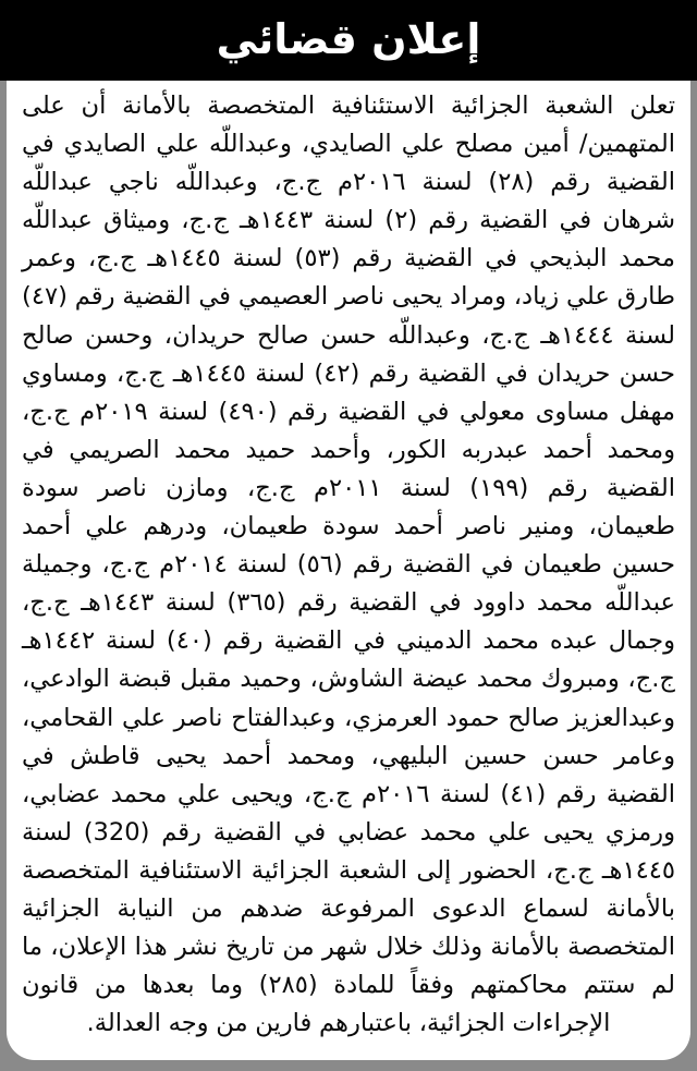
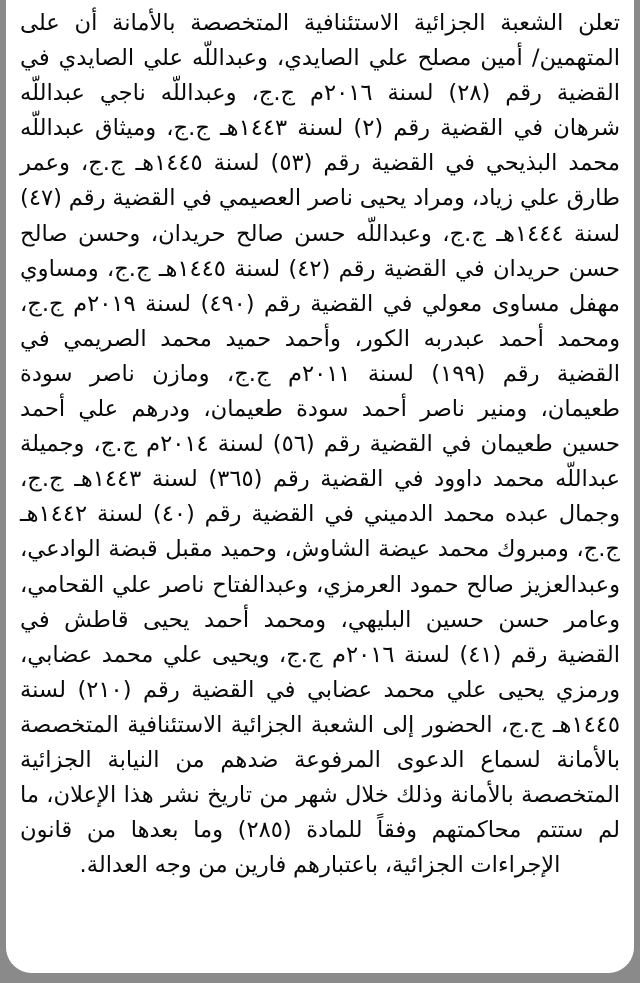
- إعلان قضائي
- تعلن الشعبة الجزائية الاستئنافية المتخصصة بالأمانة أن على المتهمين/ أمين مصلح علي الصايدي، وعبداللّه علي الصايدي في القضية رقم (٢٨) لسنة ٢٠١٦م ج.ج، وعبداللّه ناجي عبداللّه شرهان في القضية رقم (٢) لسنة ١٤٤٣هـ ج.ج، وميثاق عبداللّه محمد البذيحي في القضية رقم (٥٣) لسنة ١٤٤٥هـ ج.ج، وعمر طارق علي زياد، ومراد يحيى ناصر العصيمي في القضية رقم (٤٧) لسنة ١٤٤٤هـ ج.ج، وعبداللّه حسن صالح حريدان، وحسن صالح حسن حريدان في القضية رقم (٤٢) لسنة ١٤٤٥هـ ج.ج، ومساوي مهفل مساوى معولي في القضية رقم (٤٩٠) لسنة ٢٠١٩م ج.ج، ومحمد أحمد عبدربه الكور، وأحمد حميد محمد الصريمي في القضية رقم (١٩٩) لسنة ٢٠١١م ج.ج، ومازن ناصر سودة طعيمان، ومنير ناصر أحمد سودة طعيمان، ودرهم علي أحمد حسين طعيمان في القضية رقم (٥٦) لسنة ٢٠١٤م ج.ج، وجميلة عبداللّه محمد داوود في القضية رقم (٣٦٥) لسنة ١٤٤٣هـ ج.ج، وجمال عبده محمد الدميني في القضية رقم (٤٠) لسنة ١٤٤٢هـ ج.ج، ومبروك محمد عيضة الشاوش، وحميد مقبل قبضة الوادعي، وعبدالعزيز صالح حمود العرمزي، وعبدالفتاح ناصر علي القحامي، وعامر حسن حسين البليهي، ومحمد أحمد يحيى قاطش في القضية رقم (٤١) لسنة ٢٠١٦م ج.ج، ويحيى علي محمد عضابي، ورمزي يحيى علي محمد عضابي في القضية رقم (320) لسنة ١٤٤٥هـ ج.ج، الحضور إلى الشعبة الجزائية الاستئنافية المتخصصة بالأمانة لسماع الدعوى المرفوعة ضدهم من النيابة الجزائية المتخصصة بالأمانة وذلك خلال شهر من تاريخ نشر هذا الإعلان، ما لم ستتم محاكمتهم وفقاً للمادة (٢٨٥) وما بعدها من قانون الإجراءات الجزائية، باعتبارهم فارين من وجه العدالة.
+ تعلن الشعبة الجزائية الاستئنافية المتخصصة بالأمانة أن على المتهمين/ أمين مصلح علي الصايدي، وعبداللّه علي الصايدي في القضية رقم (٢٨) لسنة ٢٠١٦م ج.ج، وعبداللّه ناجي عبداللّه شرهان في القضية رقم (٢) لسنة ١٤٤٣هـ ج.ج، وميثاق عبداللّه محمد البذيحي في القضية رقم (٥٣) لسنة ١٤٤٥هـ ج.ج، وعمر طارق علي زياد، ومراد يحيى ناصر العصيمي في القضية رقم (٤٧) لسنة ١٤٤٤هـ ج.ج، وعبداللّه حسن صالح حريدان، وحسن صالح حسن حريدان في القضية رقم (٤٢) لسنة ١٤٤٥هـ ج.ج، ومساوي مهفل مساوى معولي في القضية رقم (٤٩٠) لسنة ٢٠١٩م ج.ج، ومحمد أحمد عبدربه الكور، وأحمد حميد محمد الصريمي في القضية رقم (١٩٩) لسنة ٢٠١١م ج.ج، ومازن ناصر سودة طعيمان، ومنير ناصر أحمد سودة طعيمان، ودرهم علي أحمد حسين طعيمان في القضية رقم (٥٦) لسنة ٢٠١٤م ج.ج، وجميلة عبداللّه محمد داوود في القضية رقم (٣٦٥) لسنة ١٤٤٣هـ ج.ج، وجمال عبده محمد الدميني في القضية رقم (٤٠) لسنة ١٤٤٢هـ ج.ج، ومبروك محمد عيضة الشاوش، وحميد مقبل قبضة الوادعي، وعبدالعزيز صالح حمود العرمزي، وعبدالفتاح ناصر علي القحامي، وعامر حسن حسين البليهي، ومحمد أحمد يحيى قاطش في القضية رقم (٤١) لسنة ٢٠١٦م ج.ج، ويحيى علي محمد عضابي، ورمزي يحيى علي محمد عضابي في القضية رقم (٢١٠) لسنة ١٤٤٥هـ ج.ج، الحضور إلى الشعبة الجزائية الاستئنافية المتخصصة بالأمانة لسماع الدعوى المرفوعة ضدهم من النيابة الجزائية المتخصصة بالأمانة وذلك خلال شهر من تاريخ نشر هذا الإعلان، ما لم ستتم محاكمتهم وفقاً للمادة (٢٨٥) وما بعدها من قانون الإجراءات الجزائية، باعتبارهم فارين من وجه العدالة.
